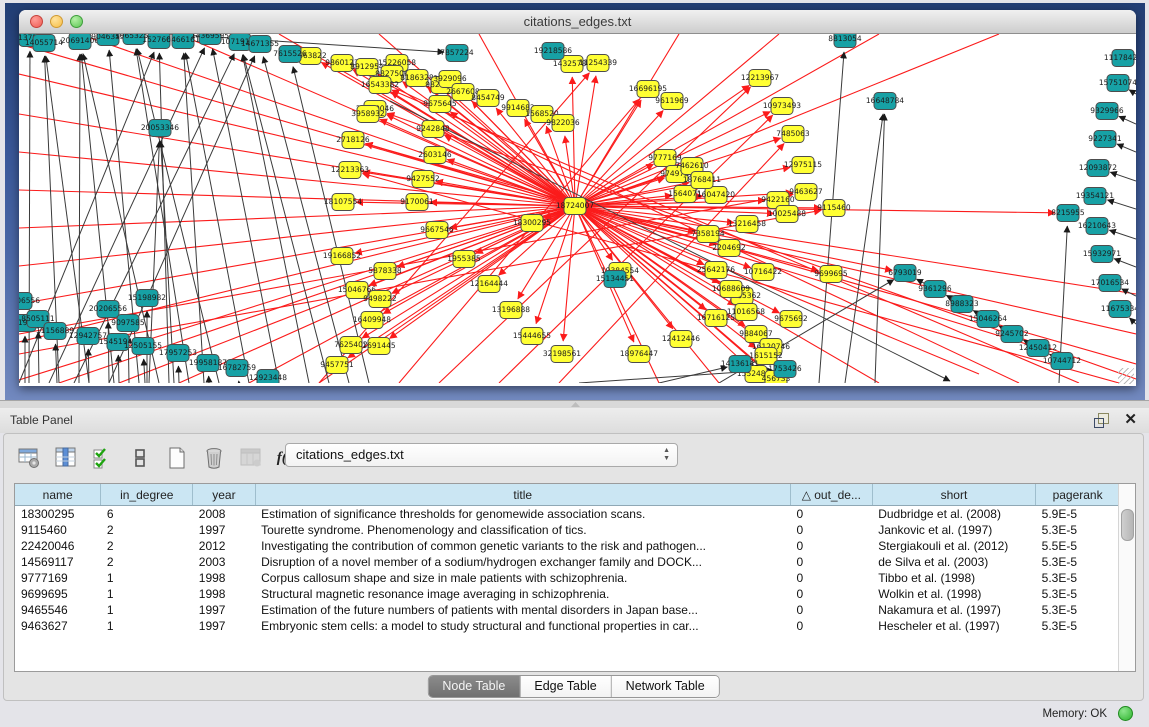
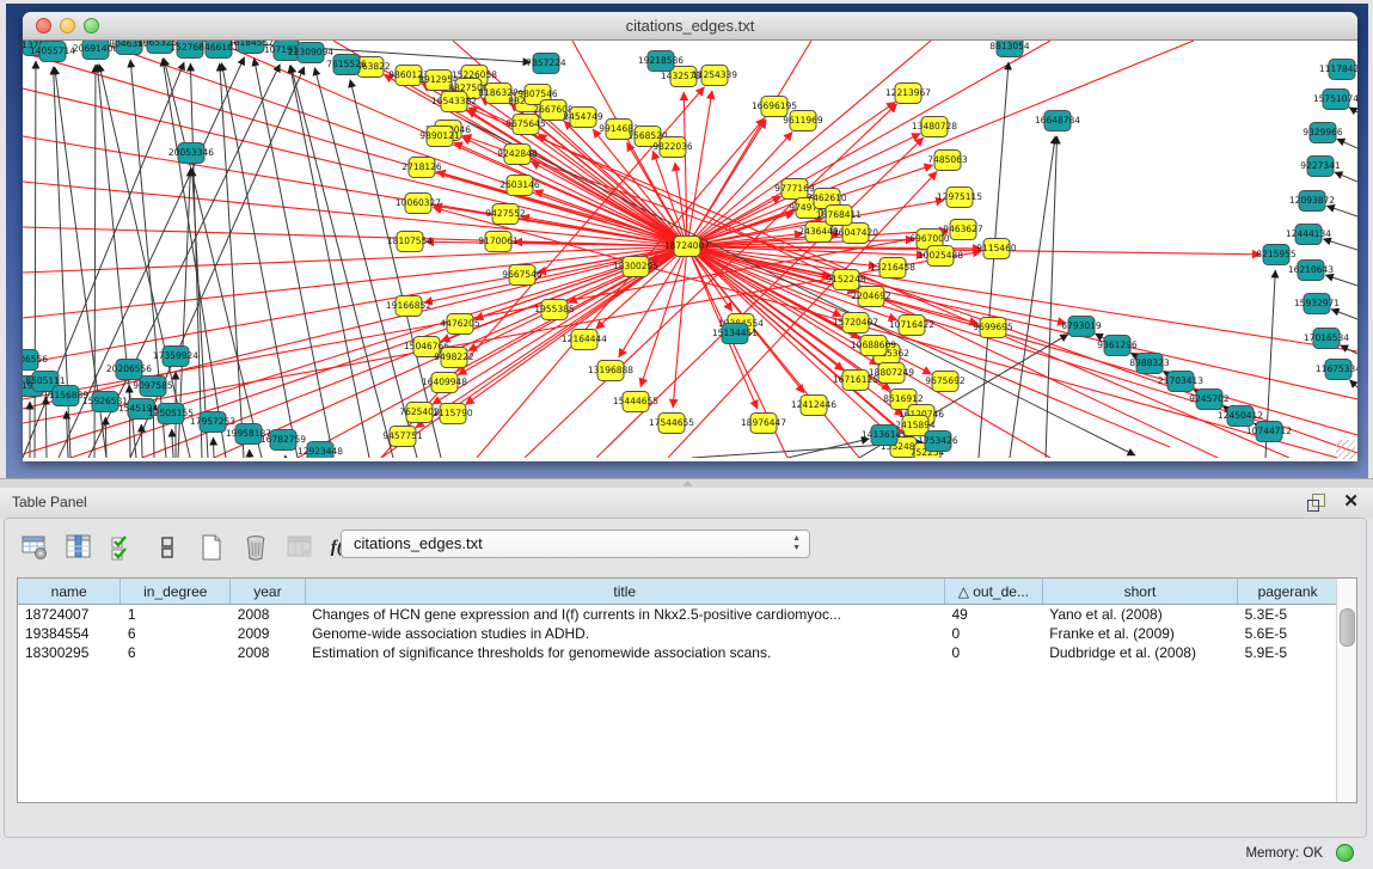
  citations_edges.txt
  18724007
  63822
  986012
  8912954
  15226058
  982750
  16543382
  8186328
- 3929096
+ 9807546
  266760
  8454749
  9675645
- 3958932
+ 9890121
  991468
  1568520
  9822036
  2718126
  9242848
  2603146
- 12213363
+ 10060327
  9427552
  18107554
  9170061
  1432578
  11254339
  16696195
  9611969
  12213967
- 10973493
+ 13480728
  7485063
  12975115
  9463627
  9115460
- 9422160
+ 6967000
  10025488
  9777169
  7462610
- 1564071
+ 2436449
  18300295
  19166852
- 5878338
+ 4476205
  15046766
  9498222
  16409948
  7625402
- 1691445
+ 1115790
  9457751
  9667546
  1955385
  12164444
  13196888
  15444655
- 32198561
+ 17544655
  18976447
  12412446
  16716125
  10716422
- 7358194
+ 9152248
  2204692
  13216458
  16047420
  18768411
- 25642176
+ 15720407
  10688609
- 11016568
+ 18807249
- 9884067
+ 8516912
  16120746
- 1615152
+ 2415894
  155248
- 456733
+ 752254
  9675692
  9699695
  14055714
  2069140
  9046355
  1065325
  152760
  6466161
- 14369595
+ 16184557
  107191
- 14671355
+ 22309094
  7615526
  20053346
  7857224
  19218586
  8813054
  16648784
  15134451
  1117842
  15751074
  9329966
  9227341
  12093872
- 19354121
+ 12444134
  8215955
  16210643
  15932971
  17016534
  1167533
  6793019
  9361296
  8988323
- 15046264
+ 21703413
  9245702
  12450412
  10744712
  8505111
  11156889
- 12942757
+ 15926581
  1545194
  20206556
- 15198982
+ 17359924
  9097585
  12505155
  17957253
  19958187
  16782759
  12923448
  14136141
  1753426
  Table Panel
  ✕
  citations_edges.txt
  name	in_degree	year	title	△ out_de...	short	pagerank
+ 18724007	1	2008	Changes of HCN gene expression and I(f) currents in Nkx2.5-positive cardiomyoc...	49	Yano et al. (2008)	5.3E-5
+ 19384554	6	2009	Genome-wide association studies in ADHD.	0	Franke et al. (2009)	5.6E-5
  18300295	6	2008	Estimation of significance thresholds for genomewide association scans.	0	Dudbridge et al. (2008)	5.9E-5
- 9115460	2	1997	Tourette syndrome. Phenomenology and classification of tics.	0	Jankovic et al. (1997)	5.3E-5
- 22420046	2	2012	Investigating the contribution of common genetic variants to the risk and pathogen...	0	Stergiakouli et al. (2012)	5.5E-5
- 14569117	2	2003	Disruption of a novel member of a sodium/hydrogen exchanger family and DOCK...	0	de Silva et al. (2003)	5.3E-5
- 9777169	1	1998	Corpus callosum shape and size in male patients with schizophrenia.	0	Tibbo et al. (1998)	5.3E-5
- 9699695	1	1998	Structural magnetic resonance image averaging in schizophrenia.	0	Wolkin et al. (1998)	5.3E-5
- 9465546	1	1997	Estimation of the future numbers of patients with mental disorders in Japan base...	0	Nakamura et al. (1997)	5.3E-5
- 9463627	1	1997	Embryonic stem cells: a model to study structural and functional properties in car...	0	Hescheler et al. (1997)	5.3E-5
- Node Table
- Edge Table
- Network Table
  Memory: OK
